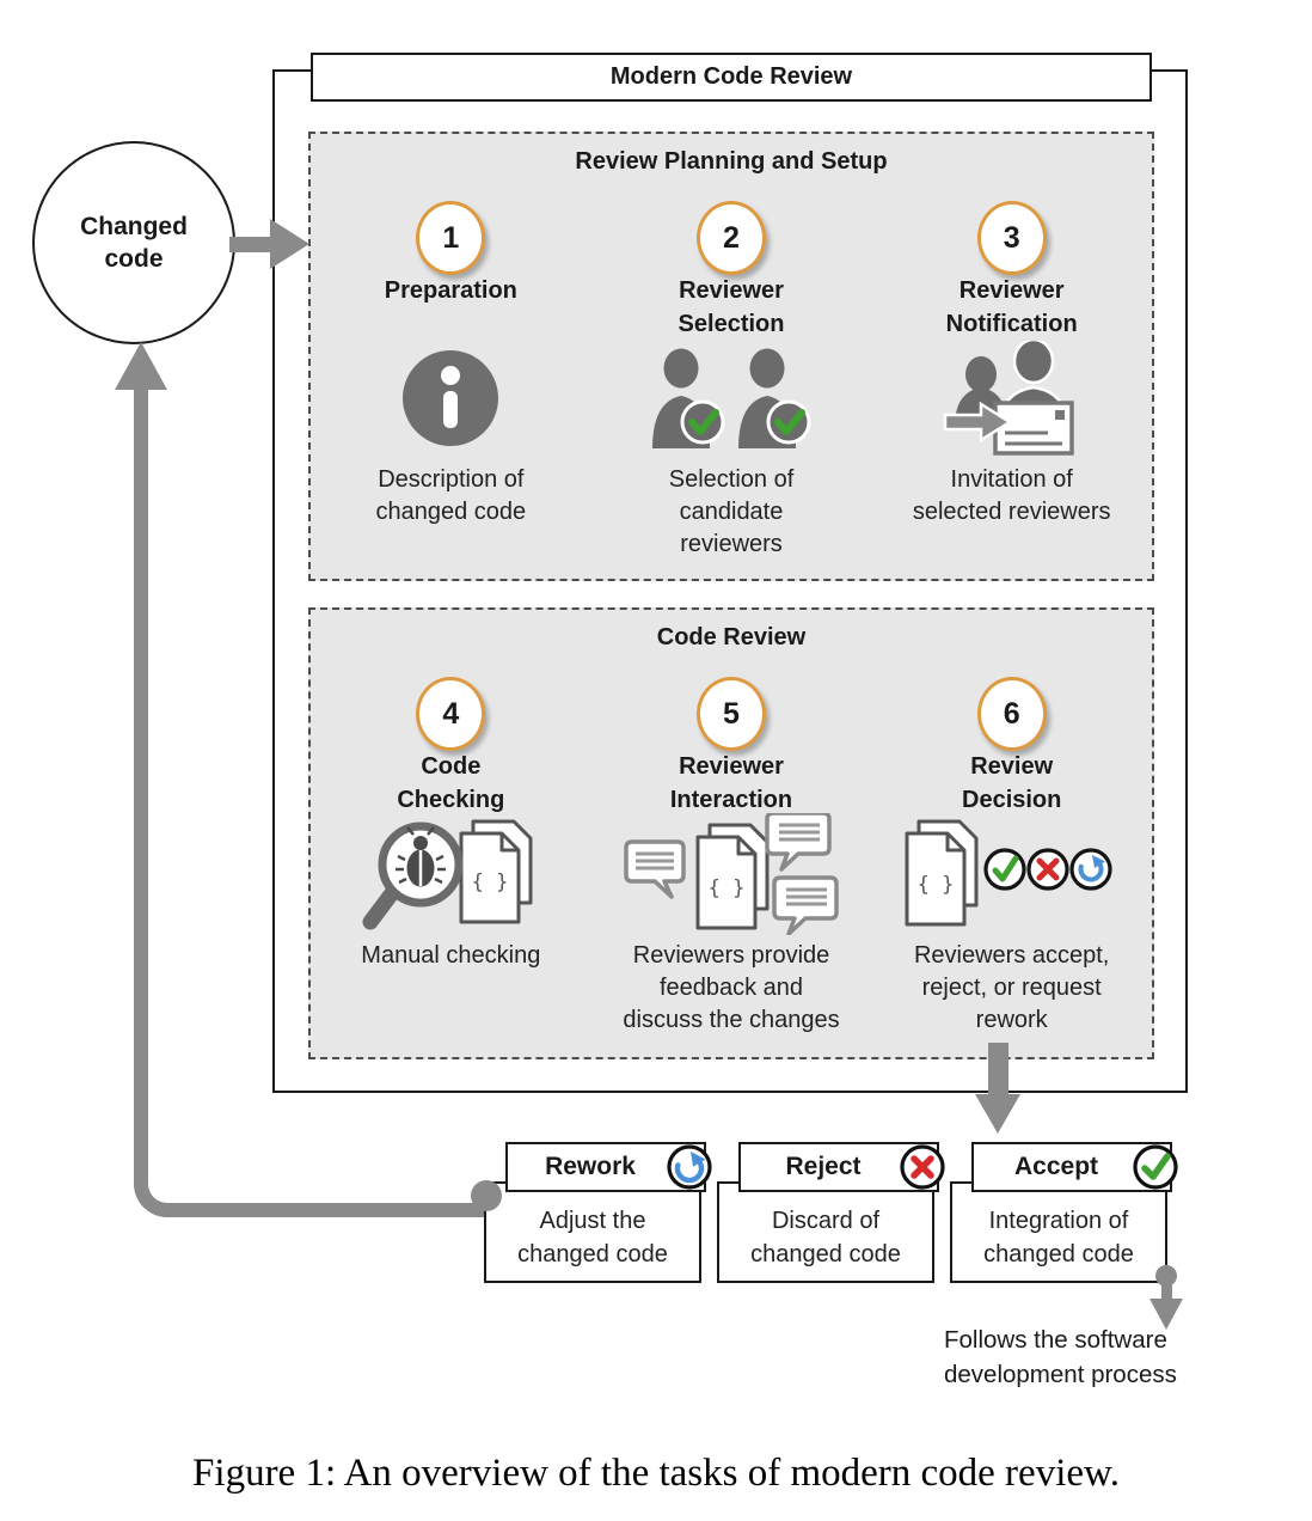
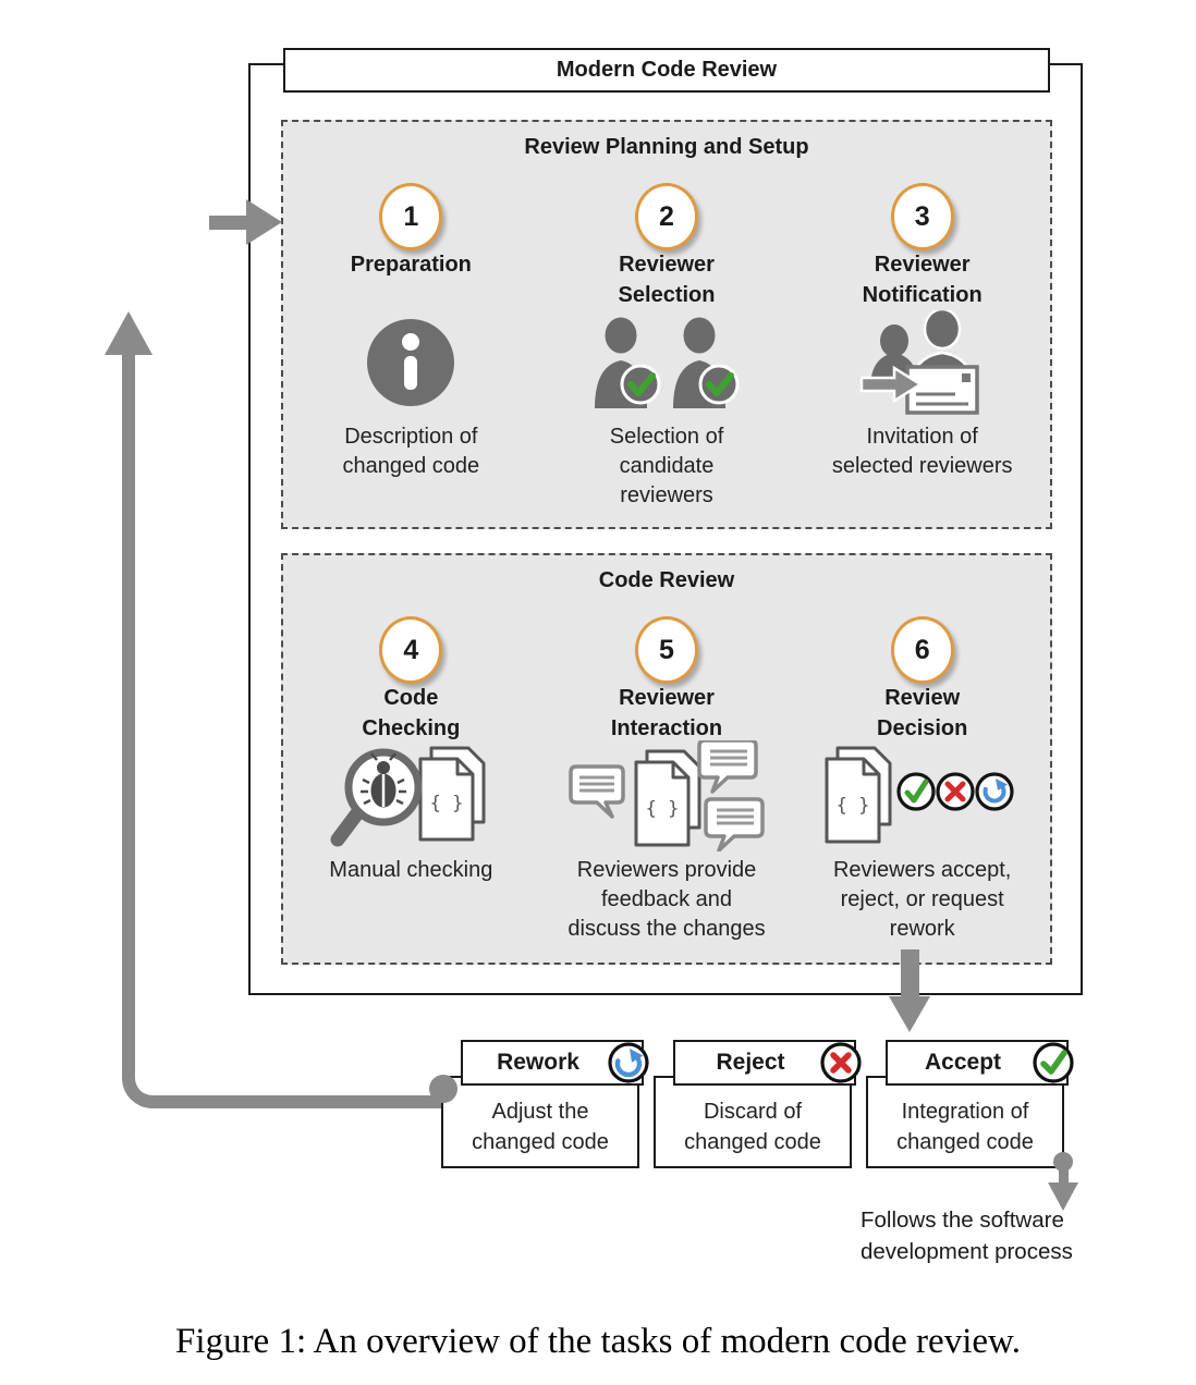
  Modern Code Review
- Changed
- code
  Review Planning and Setup
  1
  Preparation
  Description of
  changed code
  2
  Reviewer
  Selection
  Selection of
  candidate
  reviewers
  3
  Reviewer
  Notification
  Invitation of
  selected reviewers
  Code Review
  4
  Code
  Checking
  { }
  Manual checking
  5
  Reviewer
  Interaction
  { }
  Reviewers provide
  feedback and
  discuss the changes
  6
  Review
  Decision
  { }
  Reviewers accept,
  reject, or request
  rework
  Adjust the
  changed code
  Rework
  Discard of
  changed code
  Reject
  Integration of
  changed code
  Accept
  Follows the software
  development process
  Figure 1: An overview of the tasks of modern code review.
